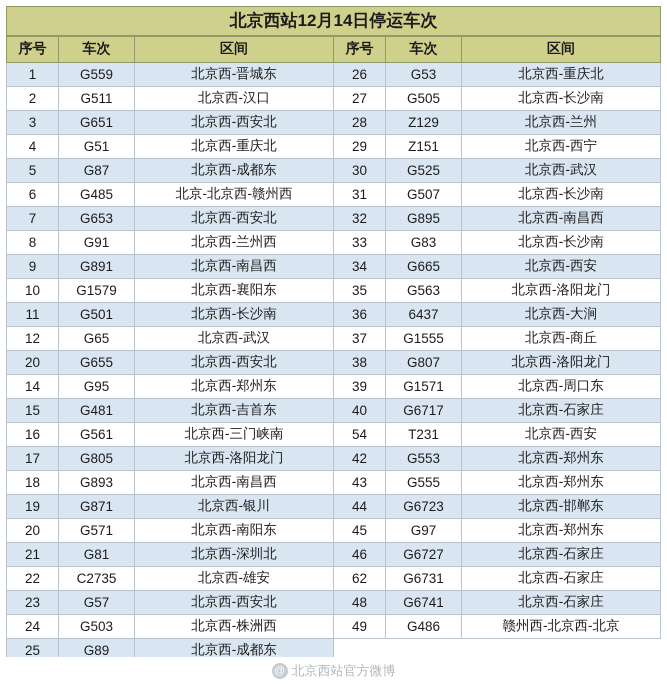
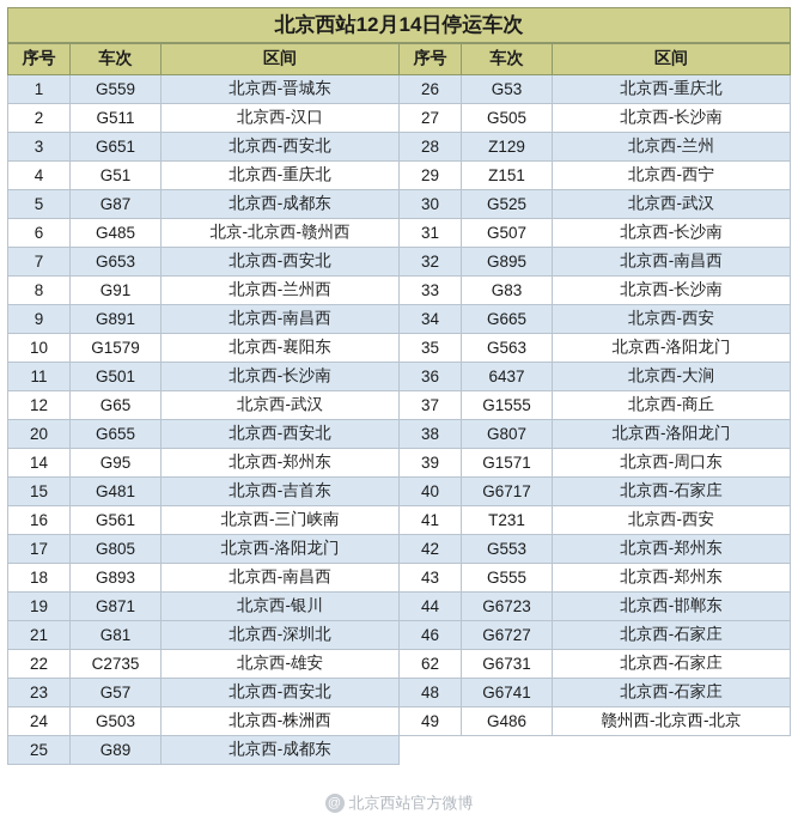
  北京西站12月14日停运车次
  序号	车次	区间	序号	车次	区间
  1	G559	北京西-晋城东	26	G53	北京西-重庆北
  2	G511	北京西-汉口	27	G505	北京西-长沙南
  3	G651	北京西-西安北	28	Z129	北京西-兰州
  4	G51	北京西-重庆北	29	Z151	北京西-西宁
  5	G87	北京西-成都东	30	G525	北京西-武汉
  6	G485	北京-北京西-赣州西	31	G507	北京西-长沙南
  7	G653	北京西-西安北	32	G895	北京西-南昌西
  8	G91	北京西-兰州西	33	G83	北京西-长沙南
  9	G891	北京西-南昌西	34	G665	北京西-西安
  10	G1579	北京西-襄阳东	35	G563	北京西-洛阳龙门
  11	G501	北京西-长沙南	36	6437	北京西-大涧
  12	G65	北京西-武汉	37	G1555	北京西-商丘
  20	G655	北京西-西安北	38	G807	北京西-洛阳龙门
  14	G95	北京西-郑州东	39	G1571	北京西-周口东
  15	G481	北京西-吉首东	40	G6717	北京西-石家庄
- 16	G561	北京西-三门峡南	54	T231	北京西-西安
+ 16	G561	北京西-三门峡南	41	T231	北京西-西安
  17	G805	北京西-洛阳龙门	42	G553	北京西-郑州东
  18	G893	北京西-南昌西	43	G555	北京西-郑州东
  19	G871	北京西-银川	44	G6723	北京西-邯郸东
- 20	G571	北京西-南阳东	45	G97	北京西-郑州东
  21	G81	北京西-深圳北	46	G6727	北京西-石家庄
  22	C2735	北京西-雄安	62	G6731	北京西-石家庄
  23	G57	北京西-西安北	48	G6741	北京西-石家庄
  24	G503	北京西-株洲西	49	G486	赣州西-北京西-北京
  25	G89	北京西-成都东
  @
  北京西站官方微博
